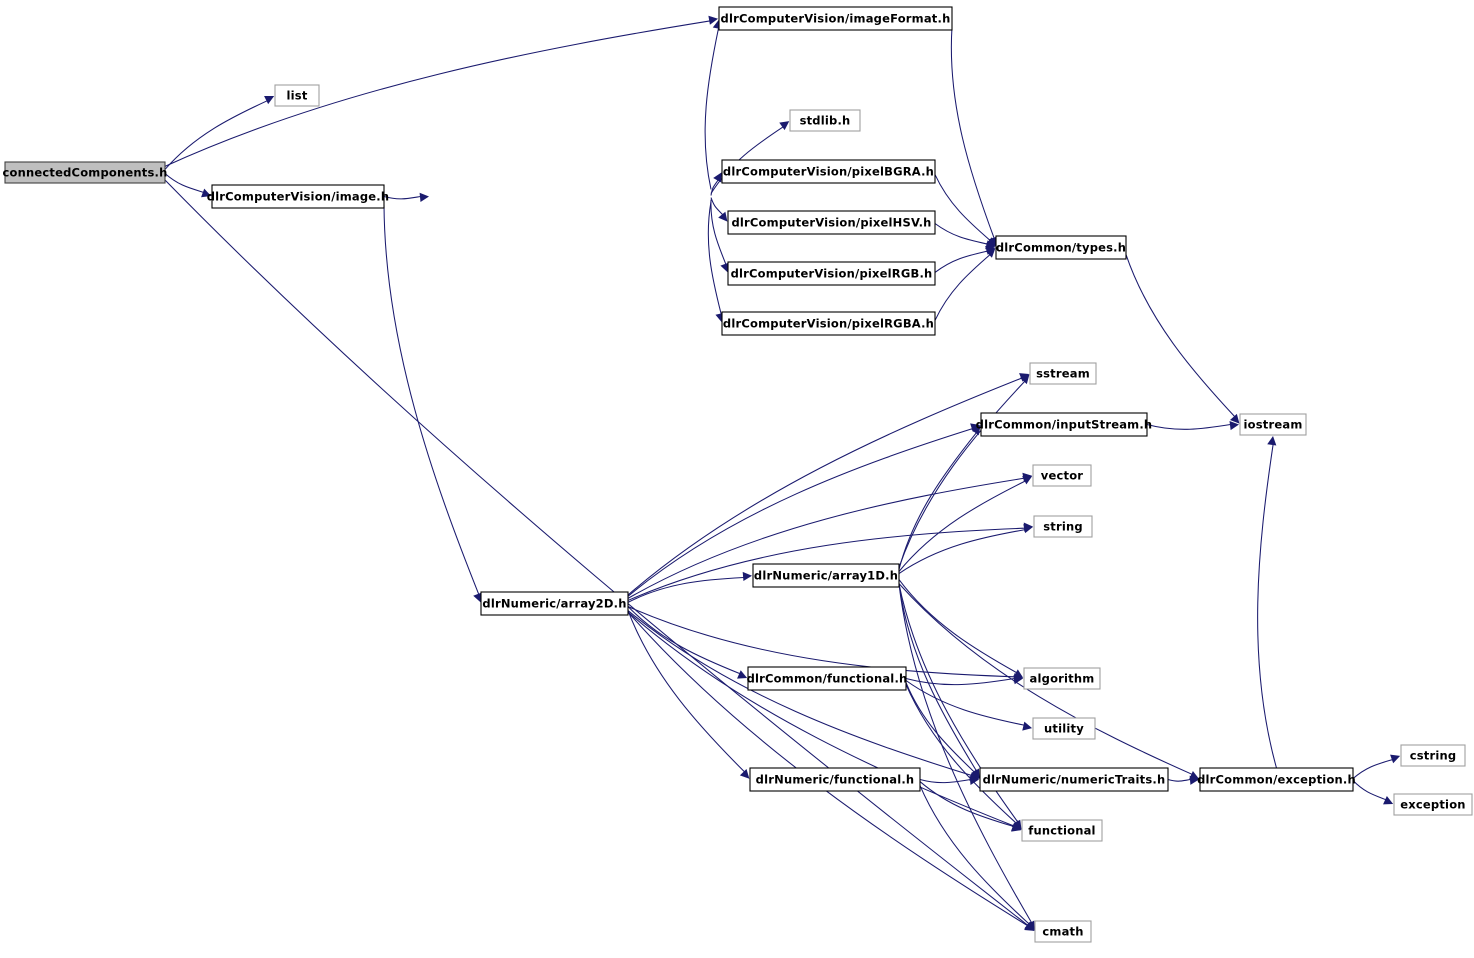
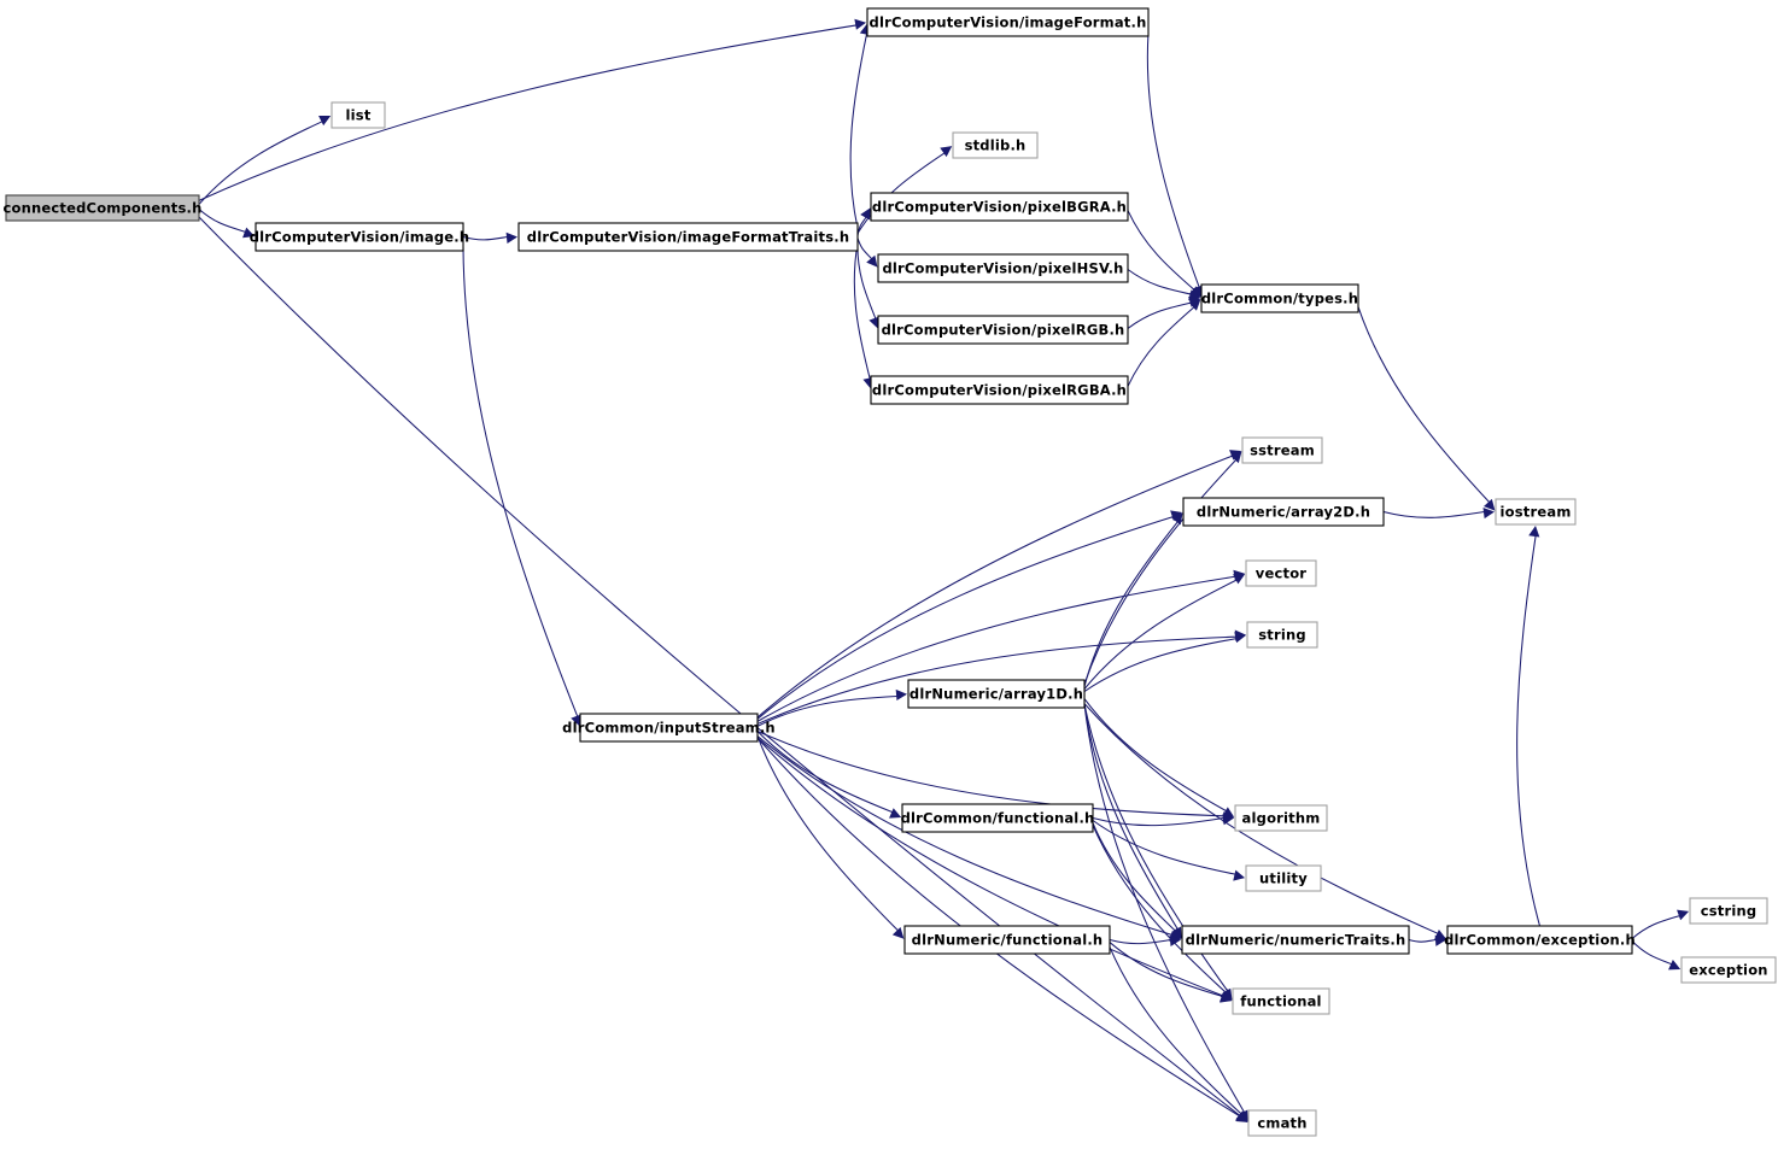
  connectedComponents.h
  list
  dlrComputerVision/image.h
+ dlrComputerVision/imageFormatTraits.h
  dlrComputerVision/imageFormat.h
  stdlib.h
  dlrComputerVision/pixelBGRA.h
  dlrComputerVision/pixelHSV.h
  dlrComputerVision/pixelRGB.h
  dlrComputerVision/pixelRGBA.h
  dlrCommon/types.h
  sstream
- dlrCommon/inputStream.h
+ dlrNumeric/array2D.h
  iostream
  vector
  string
  dlrNumeric/array1D.h
- dlrNumeric/array2D.h
+ dlrCommon/inputStream.h
  dlrCommon/functional.h
  algorithm
  utility
  dlrNumeric/functional.h
  dlrNumeric/numericTraits.h
  dlrCommon/exception.h
  cstring
  exception
  functional
  cmath
